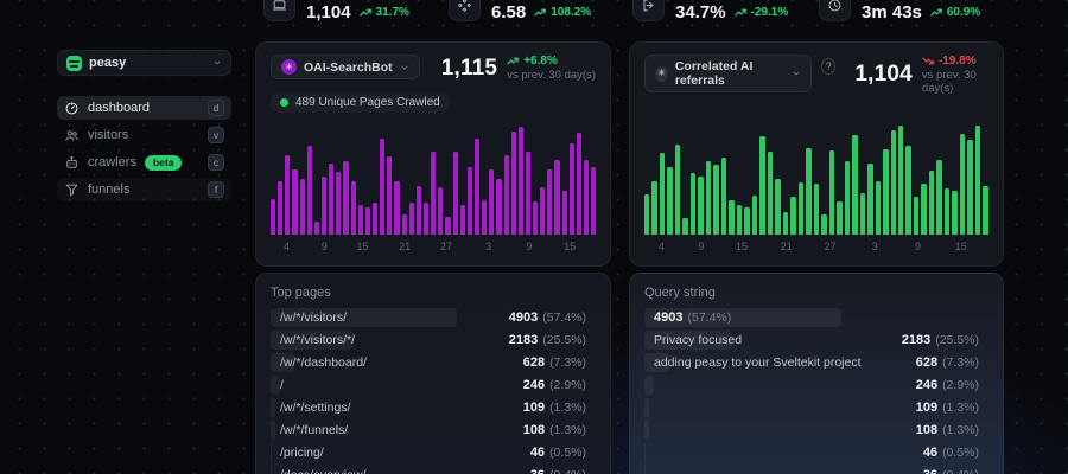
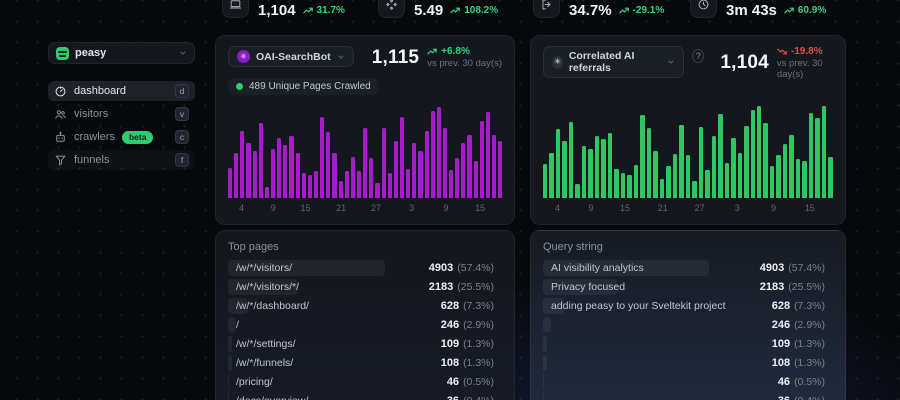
  1,104
  31.7%
- 6.58
+ 5.49
  108.2%
  34.7%
  -29.1%
  3m 43s
  60.9%
  peasy
  dashboard
  d
  visitors
  v
  crawlers
  beta
  c
  funnels
  f
  ✳
  OAI-SearchBot
  1,115
  +6.8%
  vs prev. 30 day(s)
  489 Unique Pages Crawled
  4
  9
  15
  21
  27
  3
  9
  15
  ✳
  Correlated AI referrals
  ?
  1,104
  -19.8%
  vs prev. 30 day(s)
  4
  9
  15
  21
  27
  3
  9
  15
  Top pages
  /w/*/visitors/
  4903
  (57.4%)
  /w/*/visitors/*/
  2183
  (25.5%)
  /w/*/dashboard/
  628
  (7.3%)
  /
  246
  (2.9%)
  /w/*/settings/
  109
  (1.3%)
  /w/*/funnels/
  108
  (1.3%)
  /pricing/
  46
  (0.5%)
  Query string
+ AI visibility analytics
  4903
  (57.4%)
  Privacy focused
  2183
  (25.5%)
  adding peasy to your Sveltekit project
  628
  (7.3%)
  246
  (2.9%)
  109
  (1.3%)
  108
  (1.3%)
  46
  (0.5%)
